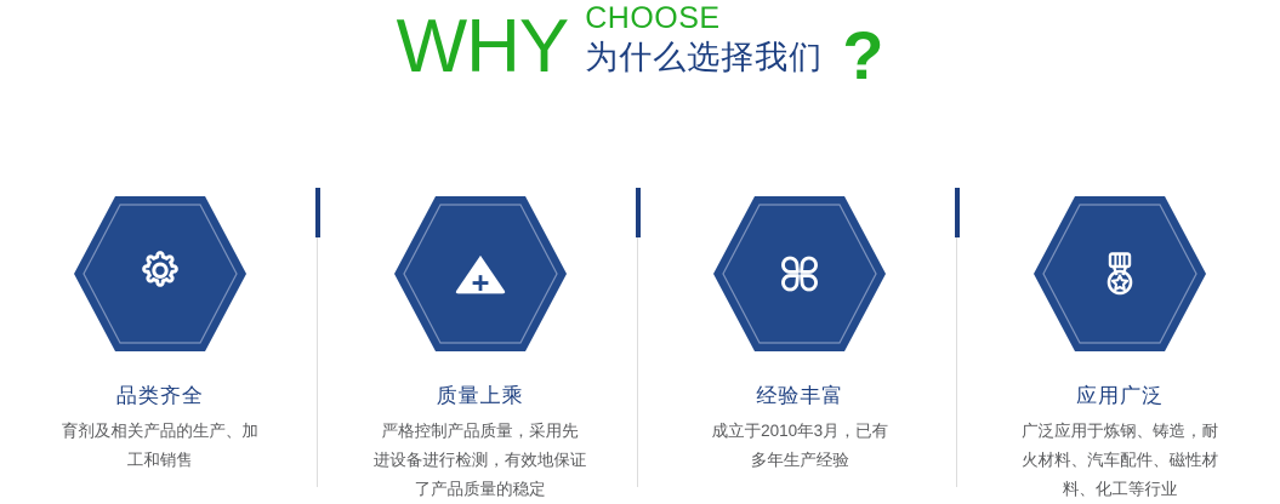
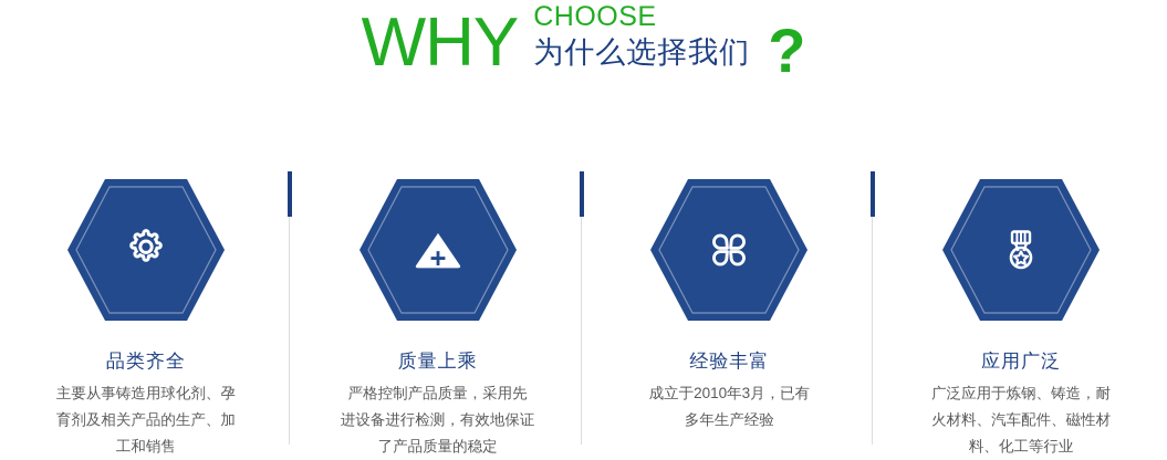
  WHY
  CHOOSE
  为什么选择我们
  ?
  品类齐全
+ 主要从事铸造用球化剂、孕
  育剂及相关产品的生产、加
  工和销售
  质量上乘
  严格控制产品质量，采用先
  进设备进行检测，有效地保证
  了产品质量的稳定
  经验丰富
  成立于2010年3月，已有
  多年生产经验
  应用广泛
  广泛应用于炼钢、铸造，耐
  火材料、汽车配件、磁性材
  料、化工等行业
